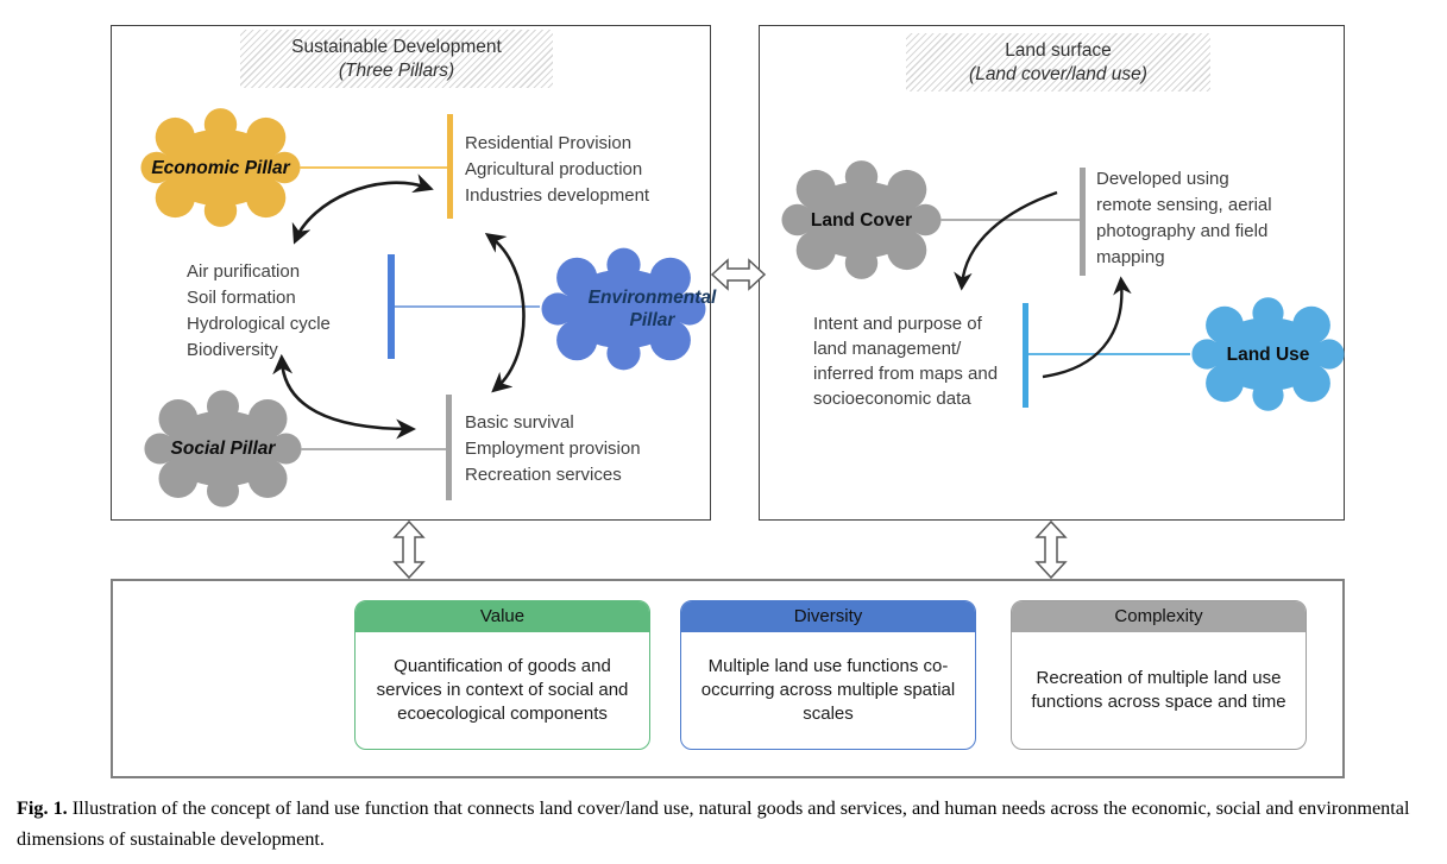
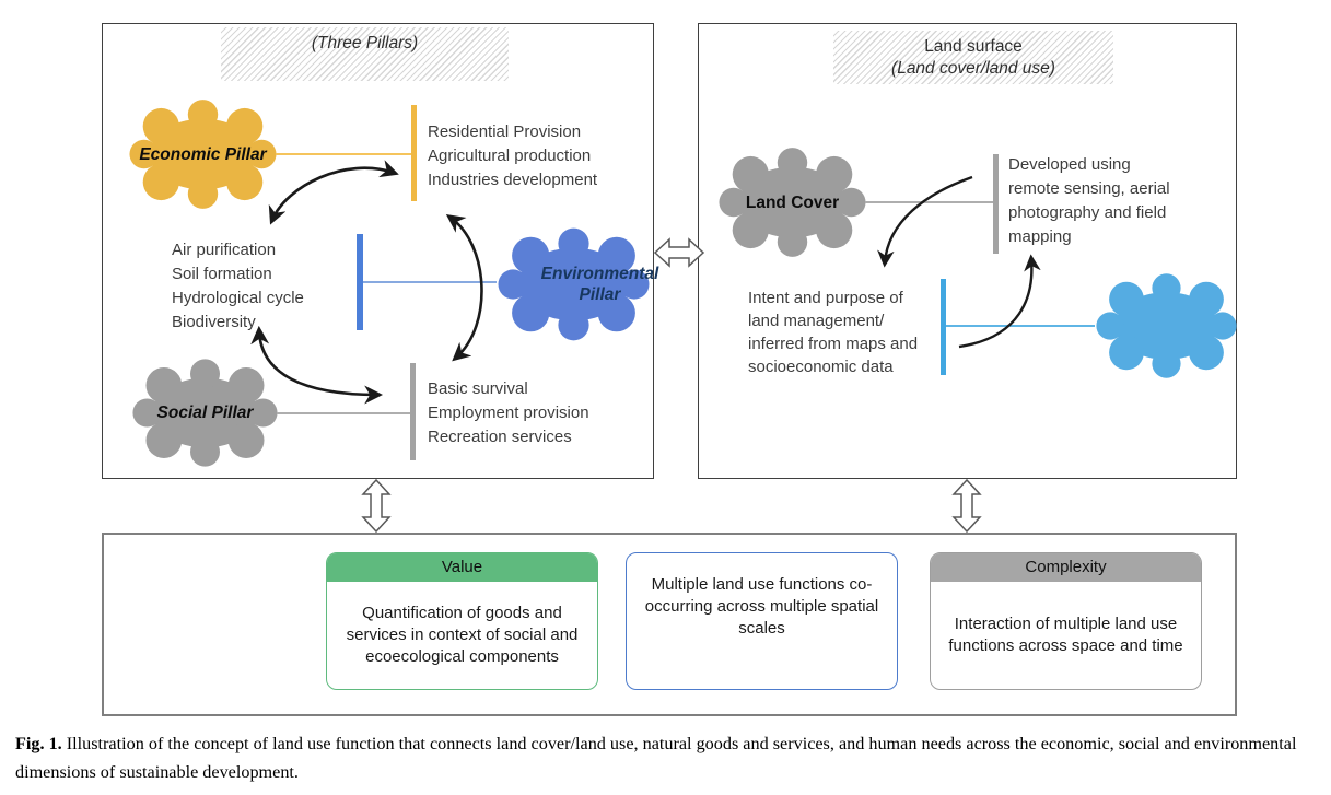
- Sustainable Development
  (Three Pillars)
  Economic Pillar
  Residential Provision
  Agricultural production
  Industries development
  Air purification
  Soil formation
  Hydrological cycle
  Biodiversity
  Environmental Pillar
  Social Pillar
  Basic survival
  Employment provision
  Recreation services
  Land surface
  (Land cover/land use)
  Land Cover
  Developed using
  remote sensing, aerial
  photography and field
  mapping
  Intent and purpose of
  land management/
  inferred from maps and
  socioeconomic data
- Land Use
  Value
  Quantification of goods and services in context of social and ecoecological components
- Diversity
  Multiple land use functions co-occurring across multiple spatial scales
  Complexity
- Recreation of multiple land use functions across space and time
+ Interaction of multiple land use functions across space and time
  Fig. 1. Illustration of the concept of land use function that connects land cover/land use, natural goods and services, and human needs across the economic, social and environmental dimensions of sustainable development.
